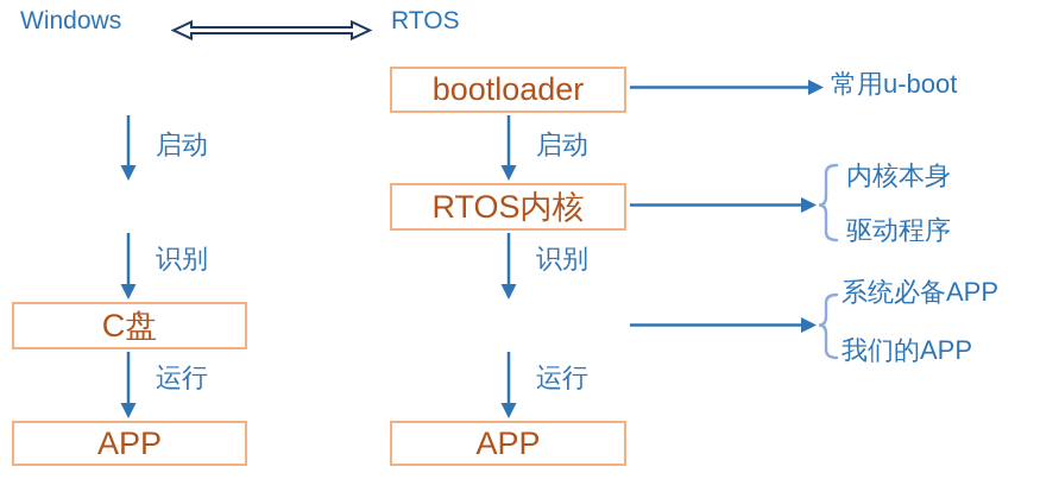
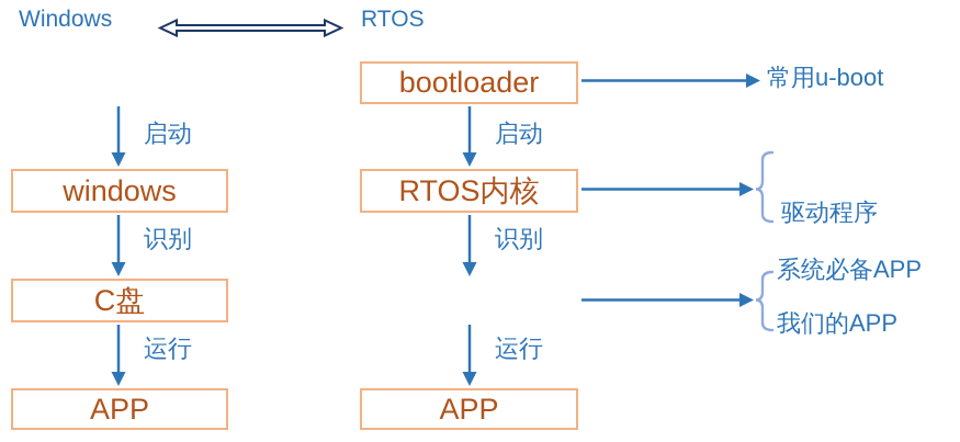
  Windows
  RTOS
+ windows
  C盘
  APP
  bootloader
  RTOS内核
  APP
  启动
  识别
  运行
  启动
  识别
  运行
  常用u-boot
- 内核本身
  驱动程序
  系统必备APP
  我们的APP
